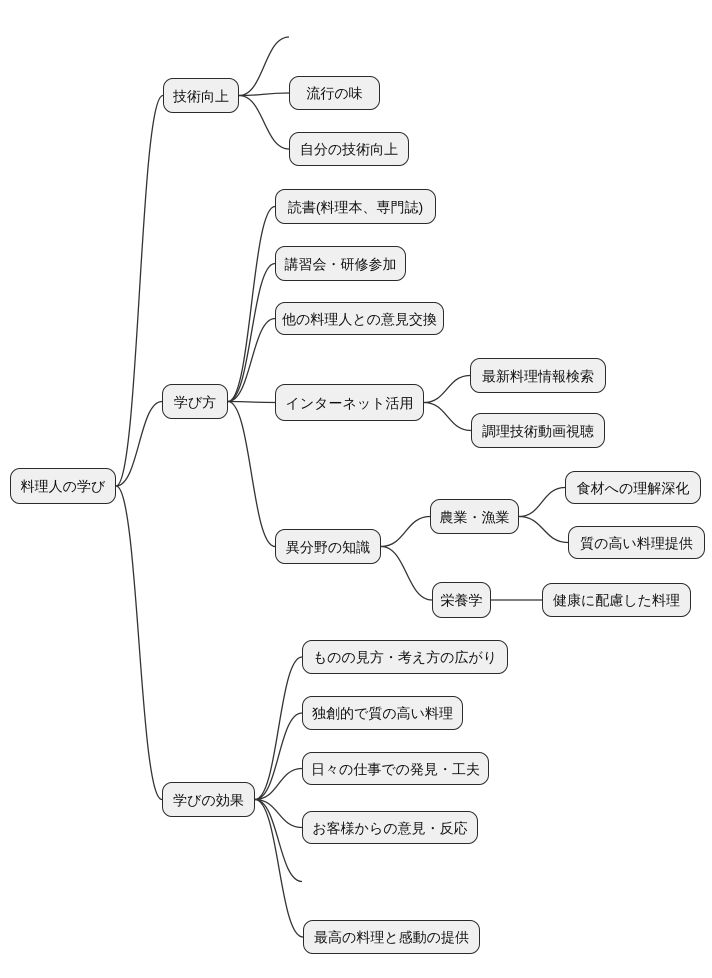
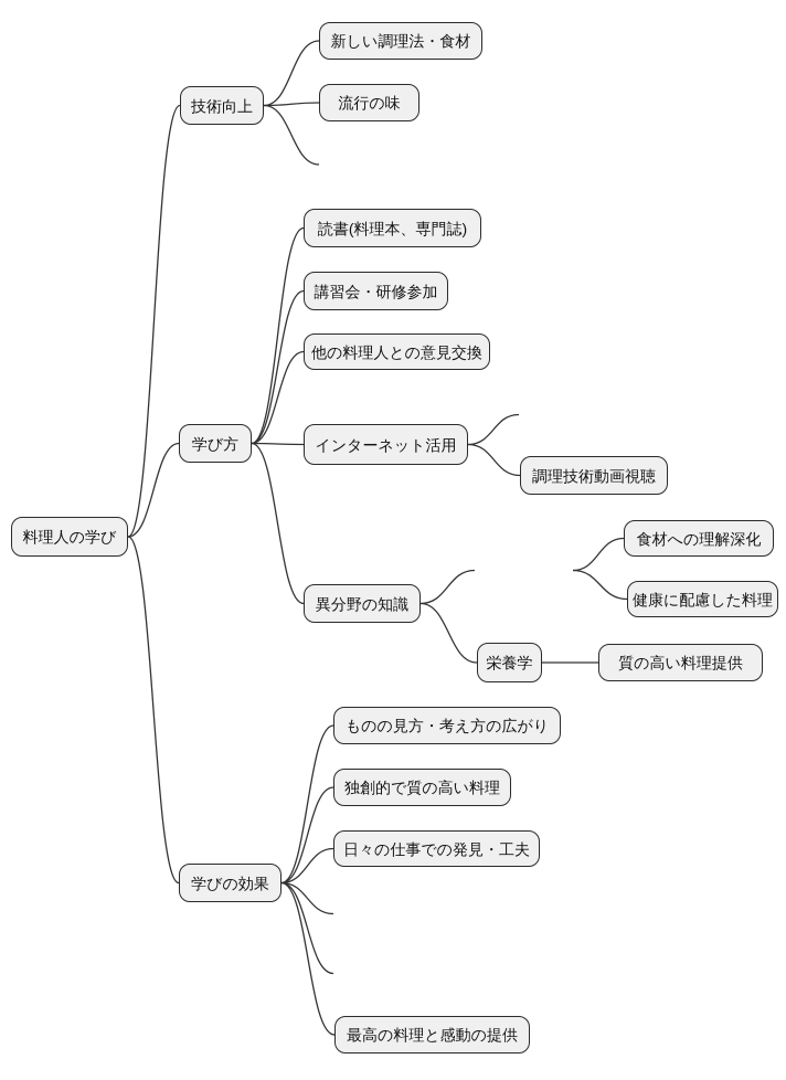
  料理人の学び
  技術向上
+ 新しい調理法・食材
  流行の味
- 自分の技術向上
  学び方
  読書(料理本、専門誌)
  講習会・研修参加
  他の料理人との意見交換
  インターネット活用
- 最新料理情報検索
  調理技術動画視聴
  異分野の知識
- 農業・漁業
  食材への理解深化
- 質の高い料理提供
+ 健康に配慮した料理
  栄養学
- 健康に配慮した料理
+ 質の高い料理提供
  学びの効果
  ものの見方・考え方の広がり
  独創的で質の高い料理
  日々の仕事での発見・工夫
- お客様からの意見・反応
  最高の料理と感動の提供
